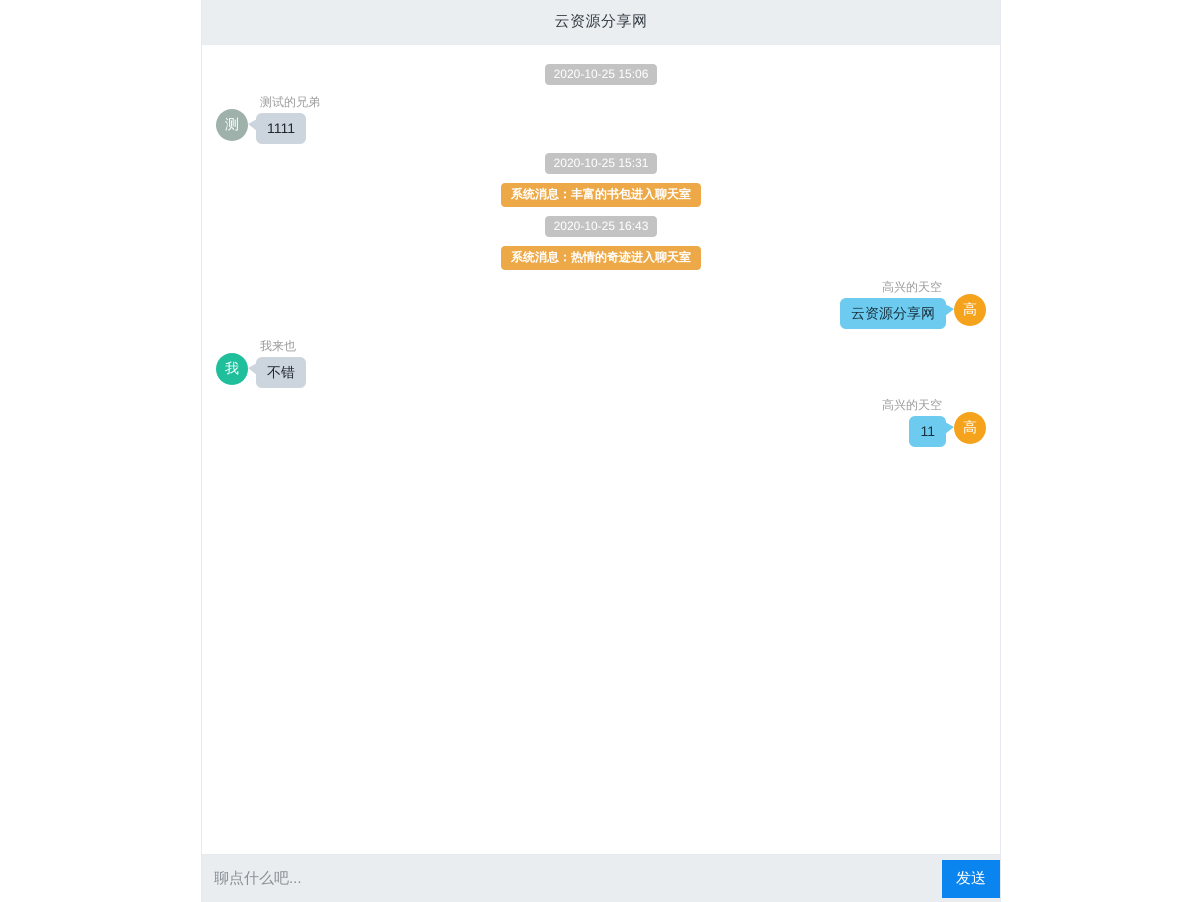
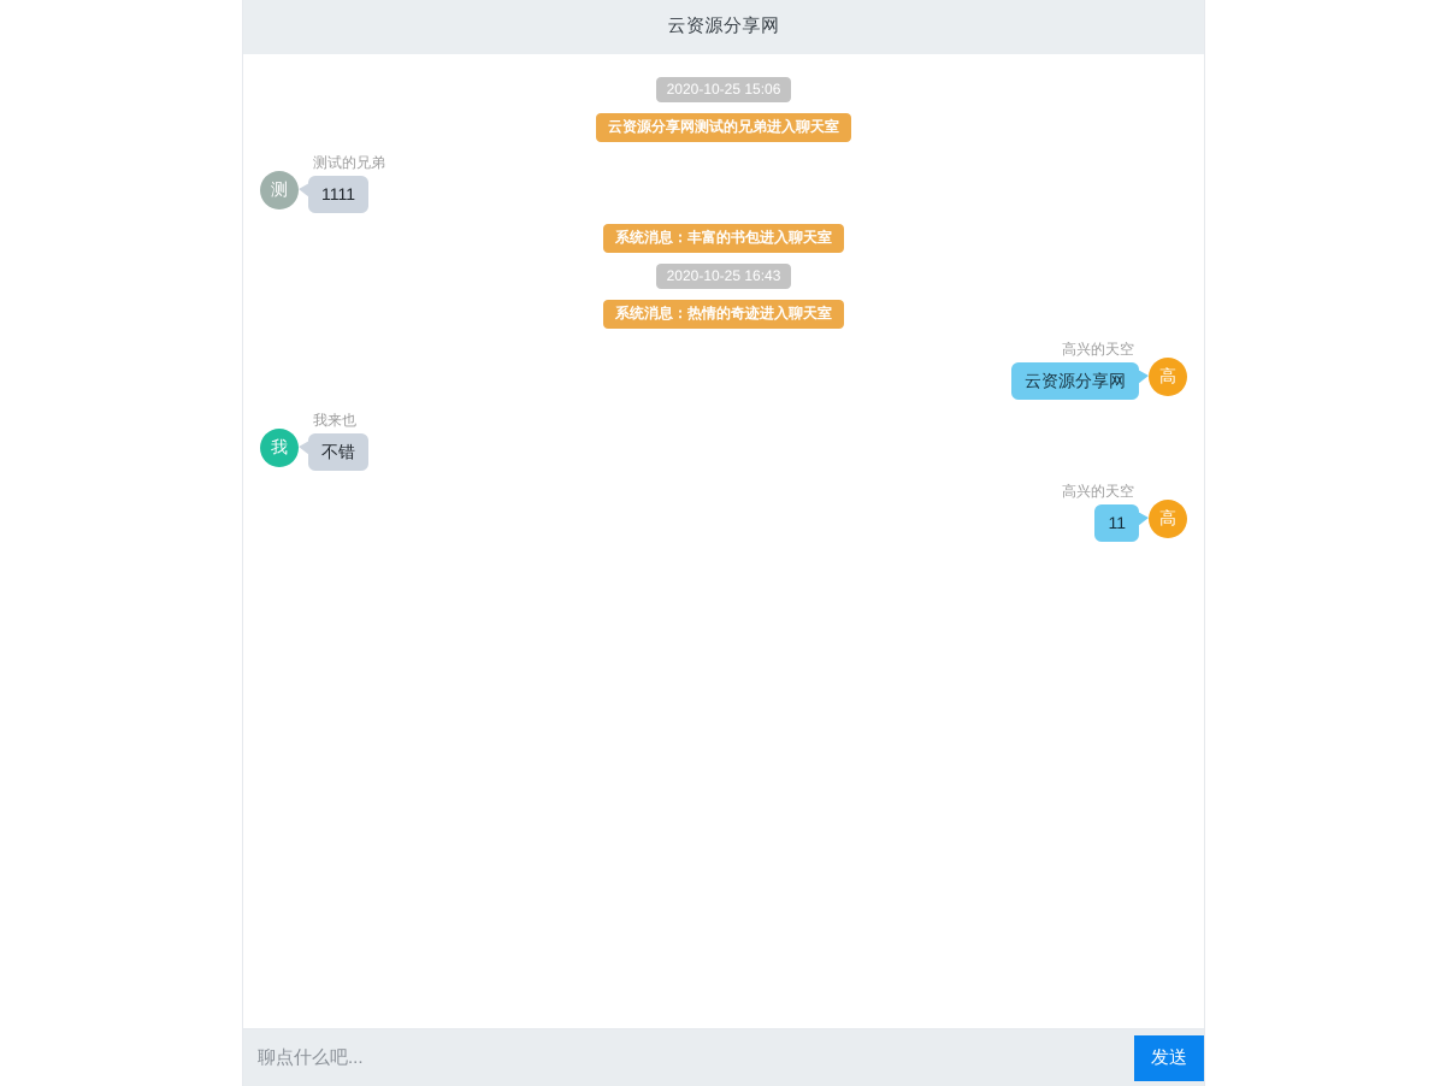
  云资源分享网
  2020-10-25 15:06
+ 云资源分享网测试的兄弟进入聊天室
  测
  测试的兄弟
  1111
- 2020-10-25 15:31
  系统消息：丰富的书包进入聊天室
  2020-10-25 16:43
  系统消息：热情的奇迹进入聊天室
  高兴的天空
  云资源分享网
  高
  我
  我来也
  不错
  高兴的天空
  11
  高
  聊点什么吧...
  发送
